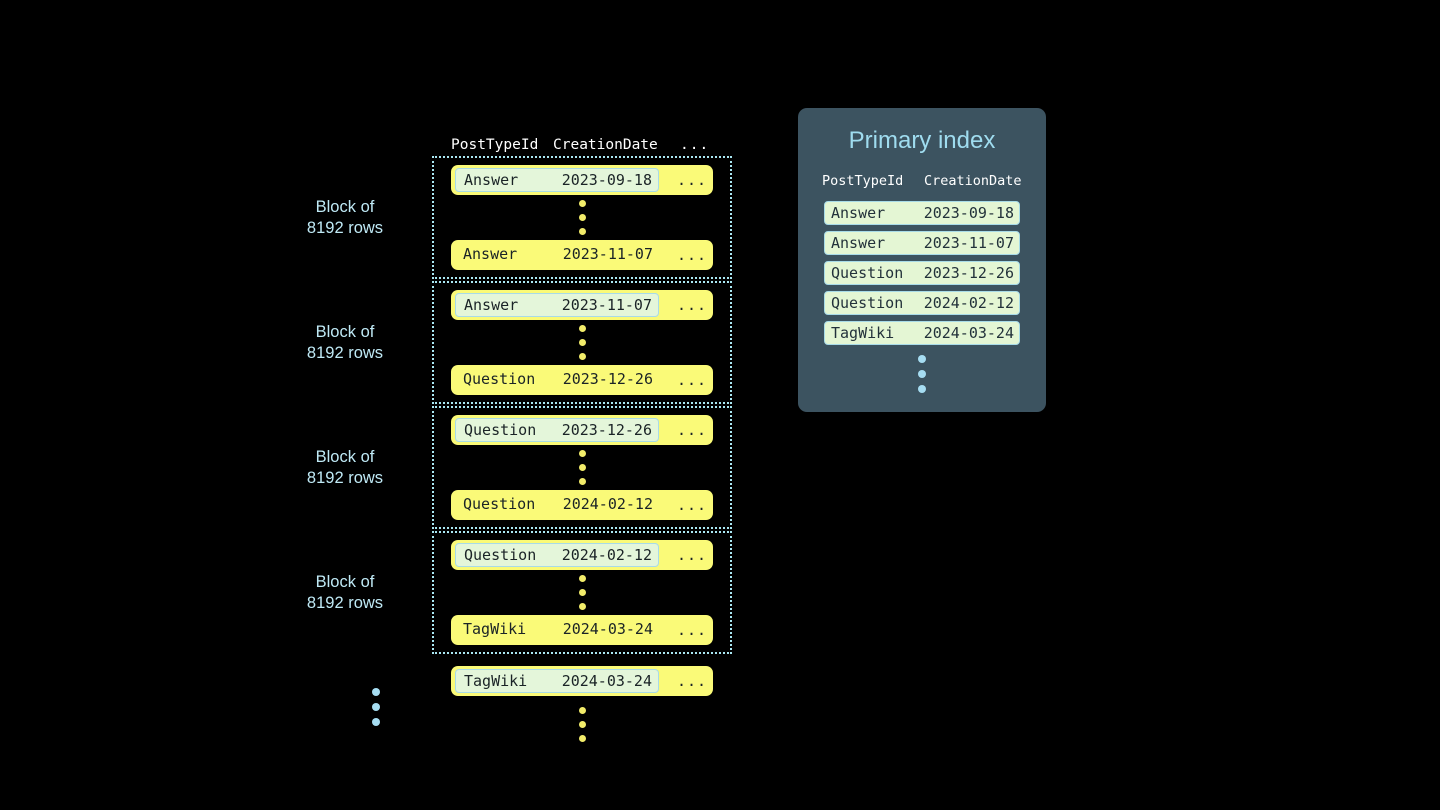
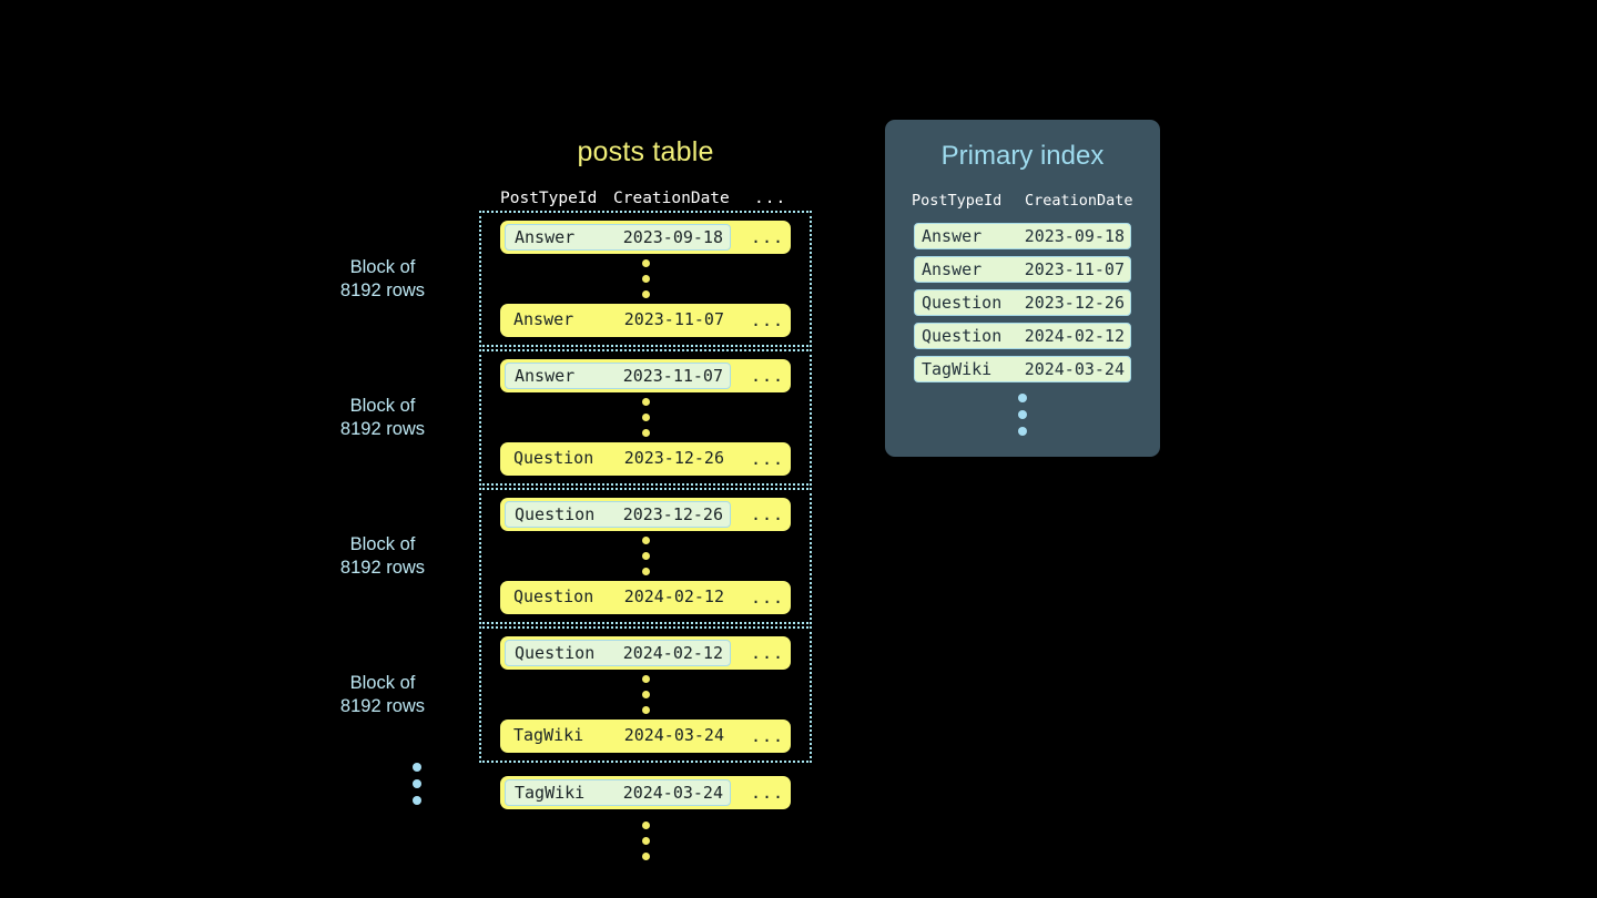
+ posts table
  PostTypeId
  CreationDate
  ...
  Block of
  8192 rows
  Answer
  2023-09-18
  ...
  Answer
  2023-11-07
  ...
  Block of
  8192 rows
  Answer
  2023-11-07
  ...
  Question
  2023-12-26
  ...
  Block of
  8192 rows
  Question
  2023-12-26
  ...
  Question
  2024-02-12
  ...
  Block of
  8192 rows
  Question
  2024-02-12
  ...
  TagWiki
  2024-03-24
  ...
  TagWiki
  2024-03-24
  ...
  Primary index
  PostTypeId
  CreationDate
  Answer
  2023-09-18
  Answer
  2023-11-07
  Question
  2023-12-26
  Question
  2024-02-12
  TagWiki
  2024-03-24
